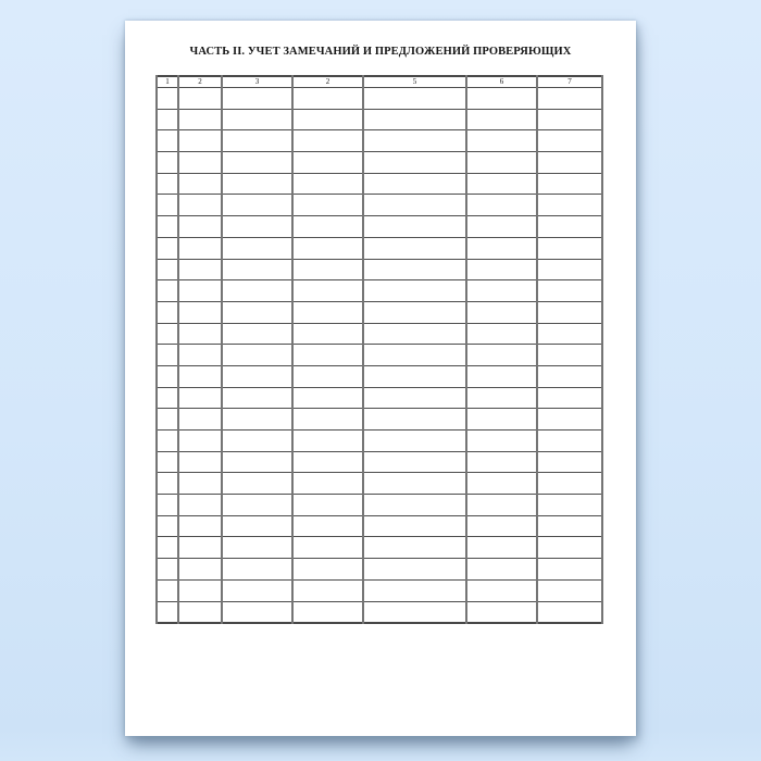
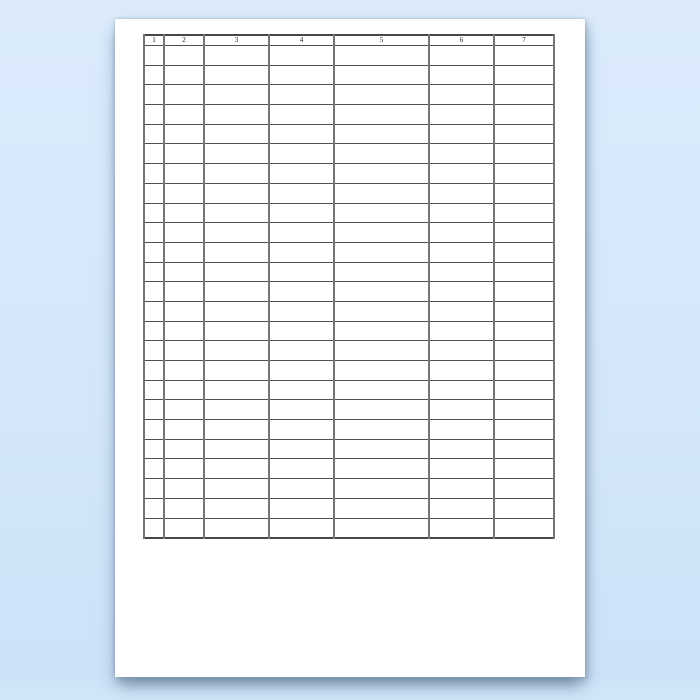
- ЧАСТЬ II. УЧЕТ ЗАМЕЧАНИЙ И ПРЕДЛОЖЕНИЙ ПРОВЕРЯЮЩИХ
- 1	2	3	2	5	6	7
+ 1	2	3	4	5	6	7
